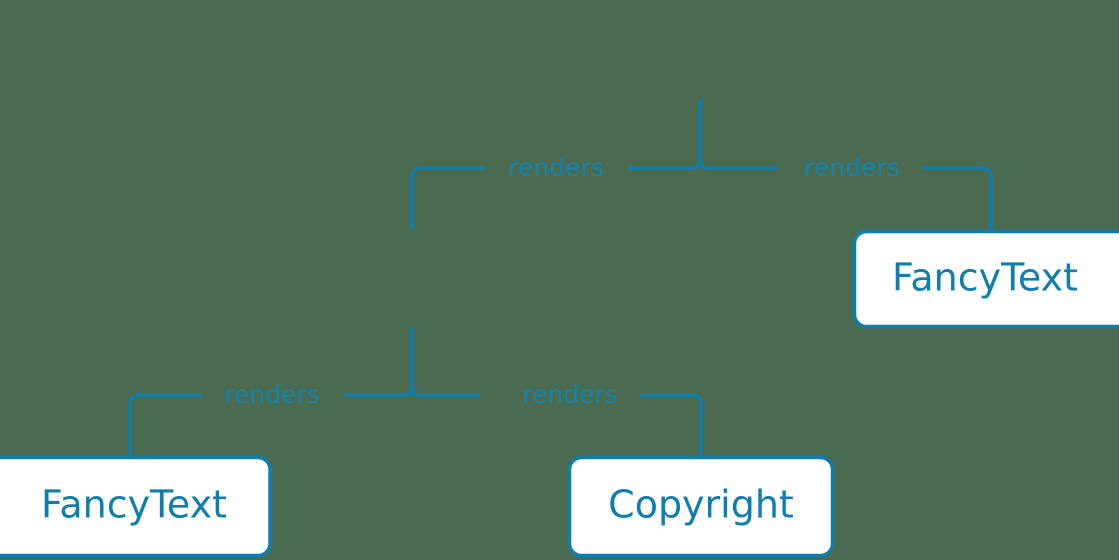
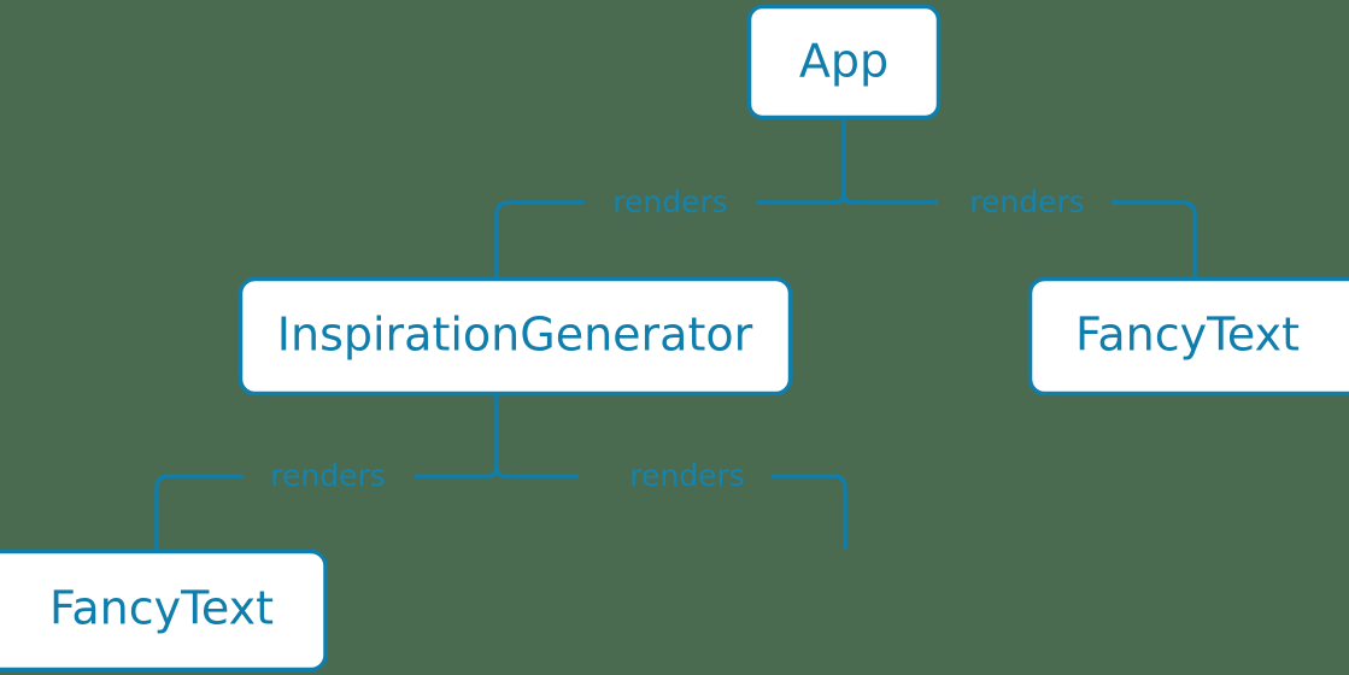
  renders
  renders
  renders
  renders
+ App
+ InspirationGenerator
  FancyText
  FancyText
- Copyright
